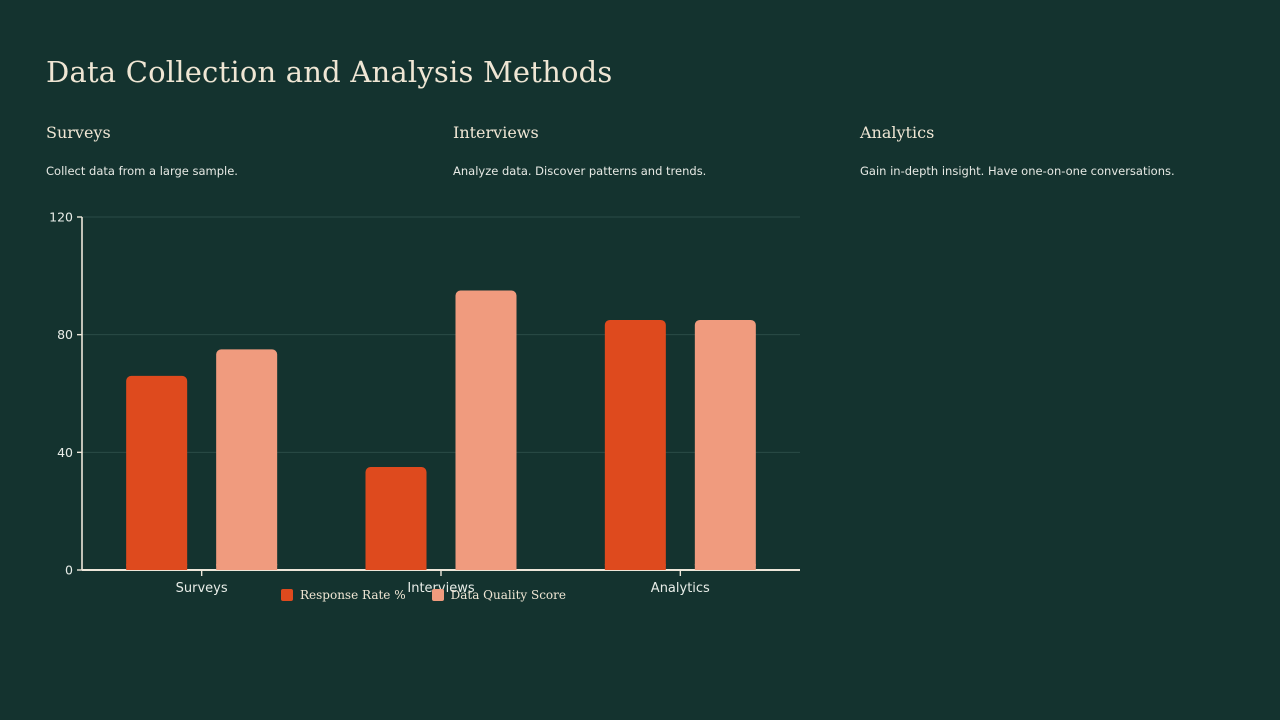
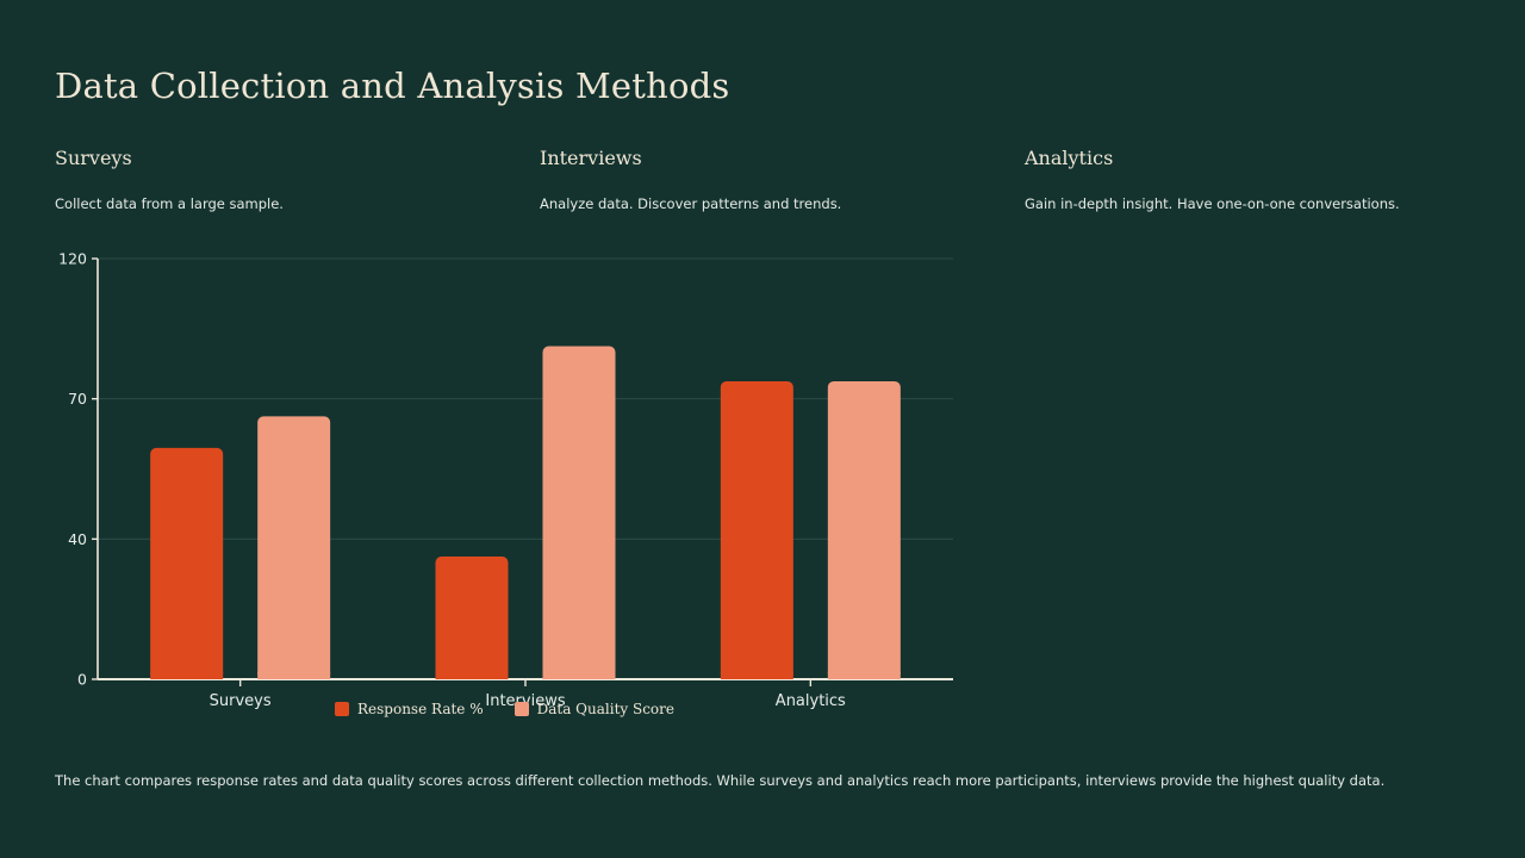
  Data Collection and Analysis Methods
  Surveys
  Collect data from a large sample.
  Interviews
  Analyze data. Discover patterns and trends.
  Analytics
  Gain in-depth insight. Have one-on-one conversations.
  0
  40
- 80
+ 70
  120
  Surveys
  Inteiews
  Analytics
  Response Rate %
  Data Quality Score
+ The chart compares response rates and data quality scores across different collection methods. While surveys and analytics reach more participants, interviews provide the highest quality data.
